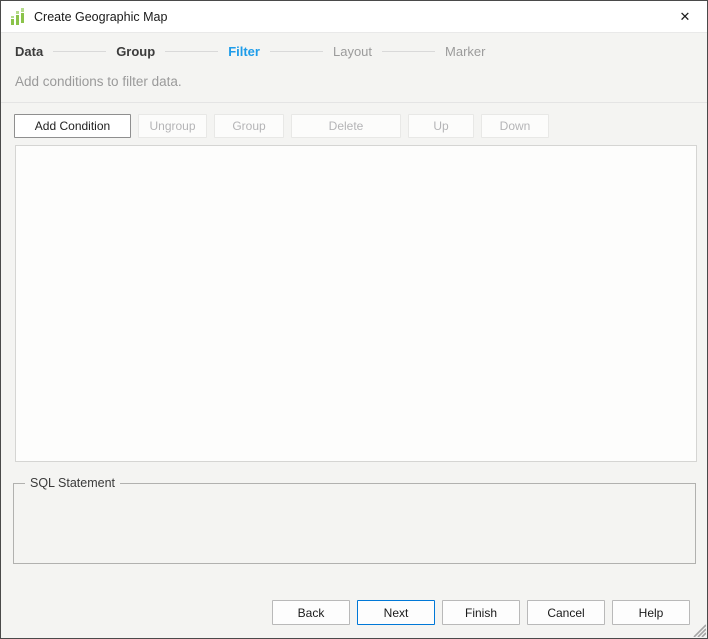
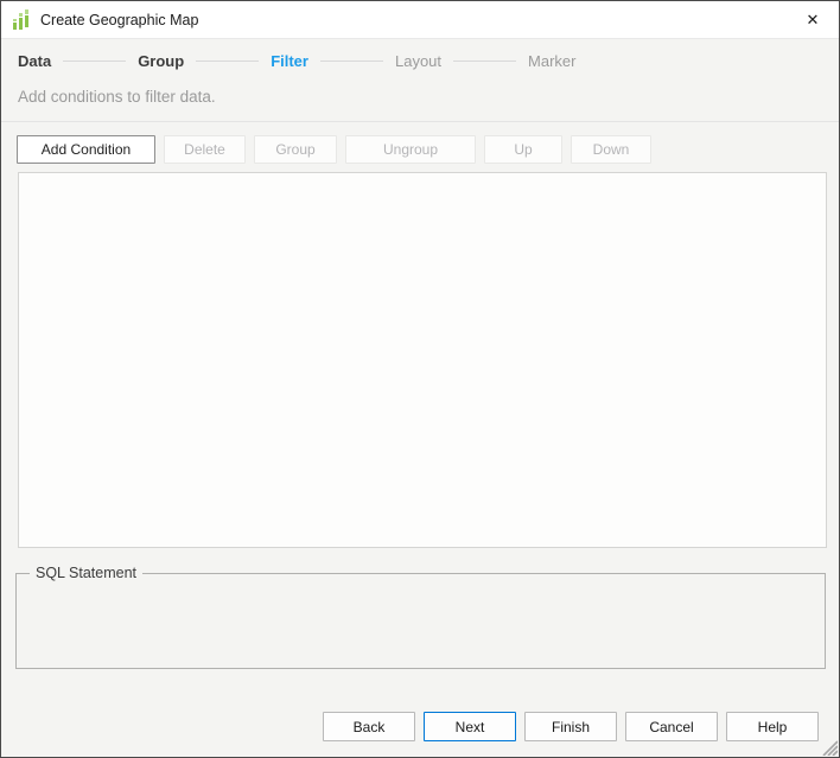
  Create Geographic Map
  ✕
  Data
  Group
  Filter
  Layout
  Marker
  Add conditions to filter data.
  Add Condition
- Ungroup
+ Delete
  Group
- Delete
+ Ungroup
  Up
  Down
  SQL Statement
  Back
  Next
  Finish
  Cancel
  Help
